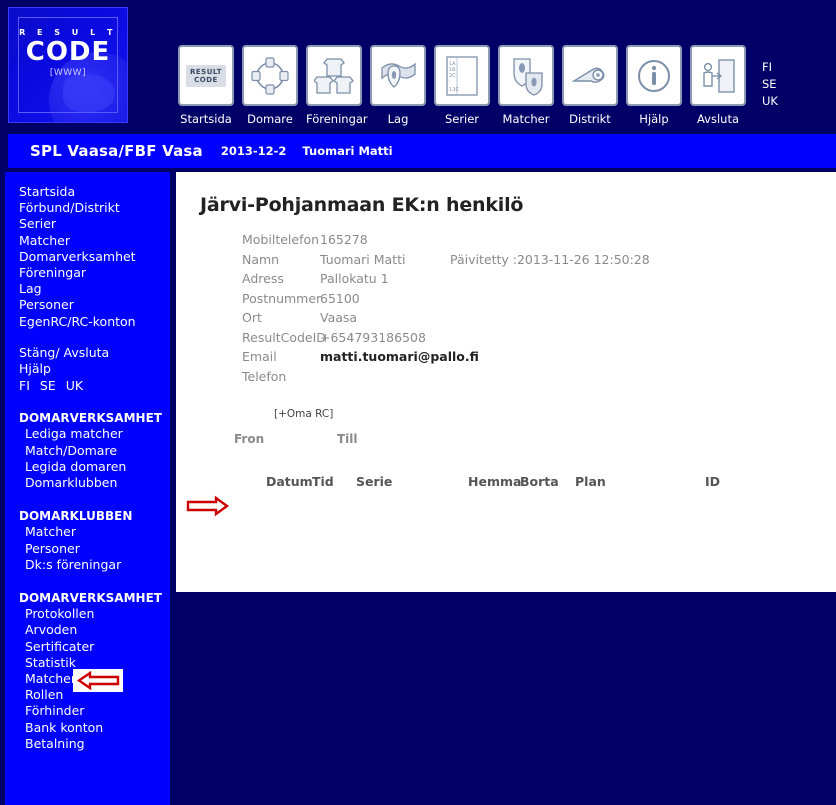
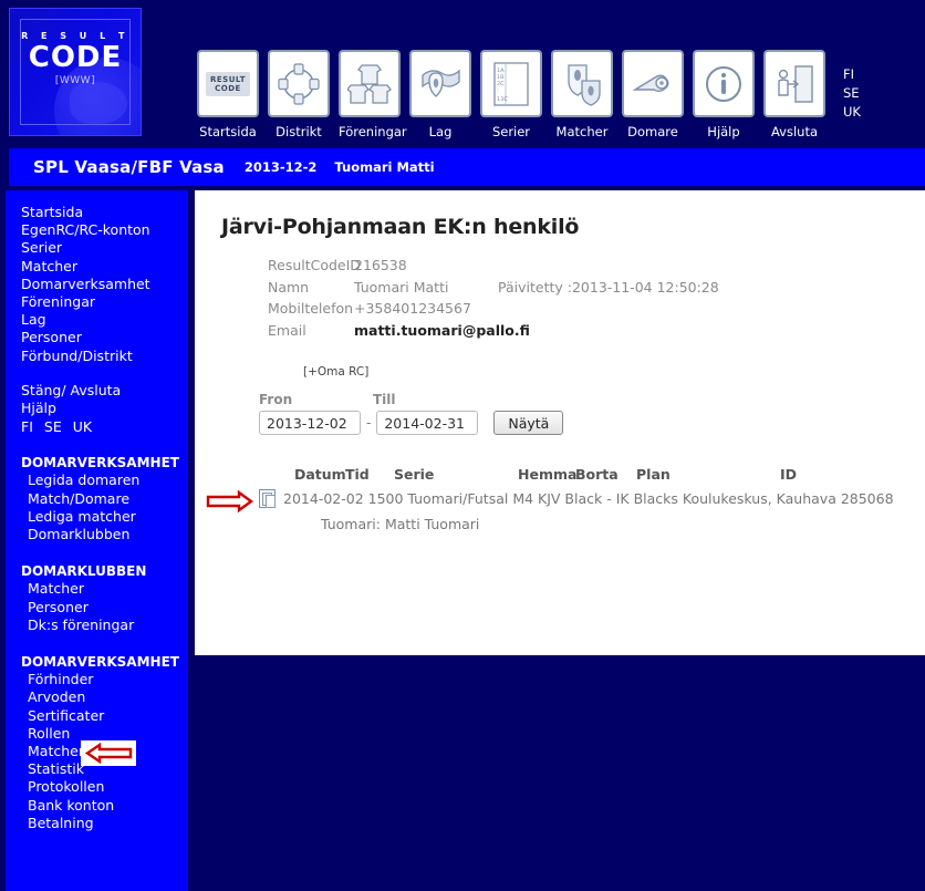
  R E S U L T
  CODE
  [WWW]
  RESULT
  CODE
  Startsida
- Domare
+ Distrikt
  Föreningar
  Lag
  Serier
  Matcher
- Distrikt
+ Domare
  Hjälp
  Avsluta
  FI
  SE
  UK
  SPL Vaasa/FBF Vasa
  2013-12-2
  Tuomari Matti
  Startsida
- Förbund/Distrikt
+ EgenRC/RC-konton
  Serier
  Matcher
  Domarverksamhet
  Föreningar
  Lag
  Personer
- EgenRC/RC-konton
+ Förbund/Distrikt
  Stäng/ Avsluta
  Hjälp
  FI
  SE
  UK
  DOMARVERKSAMHET
- Lediga matcher
+ Legida domaren
  Match/Domare
- Legida domaren
+ Lediga matcher
  Domarklubben
  DOMARKLUBBEN
  Matcher
  Personer
  Dk:s föreningar
  DOMARVERKSAMHET
- Protokollen
+ Förhinder
  Arvoden
  Sertificater
- Statistik
+ Rollen
  Matche
- Rollen
+ Statistik
- Förhinder
+ Protokollen
  Bank konton
  Betalning
  Järvi-Pohjanmaan EK:n henkilö
- Mobiltelefon
+ ResultCodeID
- 165278
+ 216538
  Namn
  Tuomari Matti
- Päivitetty :2013-11-26 12:50:28
+ Päivitetty :2013-11-04 12:50:28
- Adress
- Pallokatu 1
- Postnummer
- 65100
- Ort
- Vaasa
- ResultCodeID
+ Mobiltelefon
- +654793186508
+ +358401234567
  Email
  matti.tuomari@pallo.fi
- Telefon
  [+Oma RC]
  Fron
  Till
+ 2013-12-02
+ -
+ 2014-02-31
+ Näytä
  Datum
  Tid
  Serie
  Hemma
  Borta
  Plan
  ID
+ 2014-02-02 1500 Tuomari/Futsal M4 KJV Black - IK Blacks Koulukeskus, Kauhava 285068
+ Tuomari: Matti Tuomari
